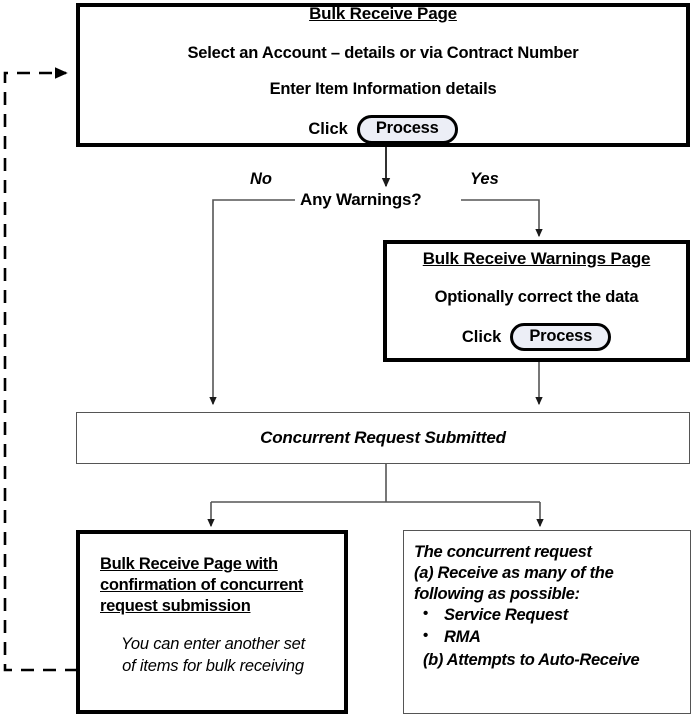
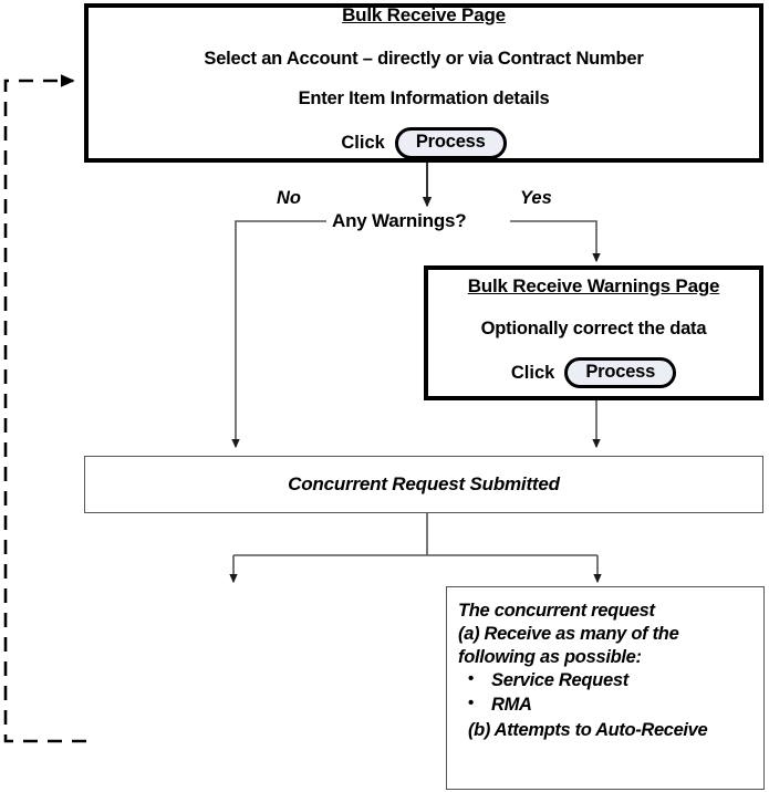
  Bulk Receive Page
- Select an Account – details or via Contract Number
+ Select an Account – directly or via Contract Number
  Enter Item Information details
  Click
  Process
  Any Warnings?
  No
  Yes
  Bulk Receive Warnings Page
  Optionally correct the data
  Click
  Process
  Concurrent Request Submitted
- Bulk Receive Page with
- confirmation of concurrent
- request submission
- You can enter another set
- of items for bulk receiving
  The concurrent request
  (a) Receive as many of the
  following as possible:
  Service Request
  RMA
  (b) Attempts to Auto-Receive
